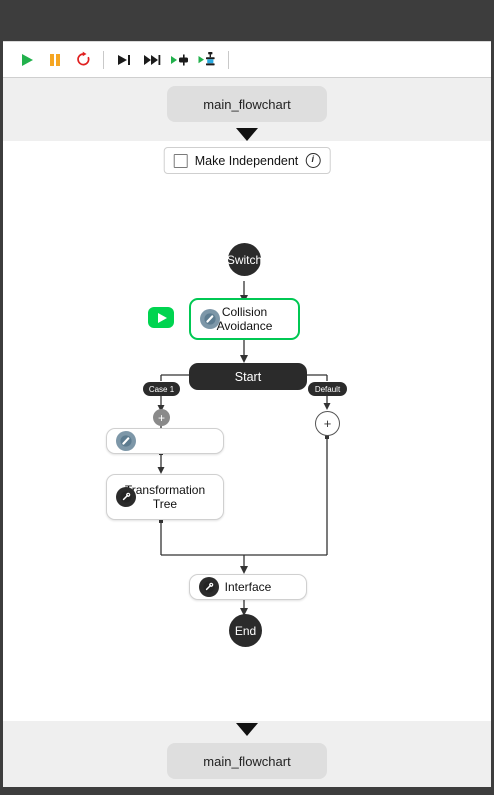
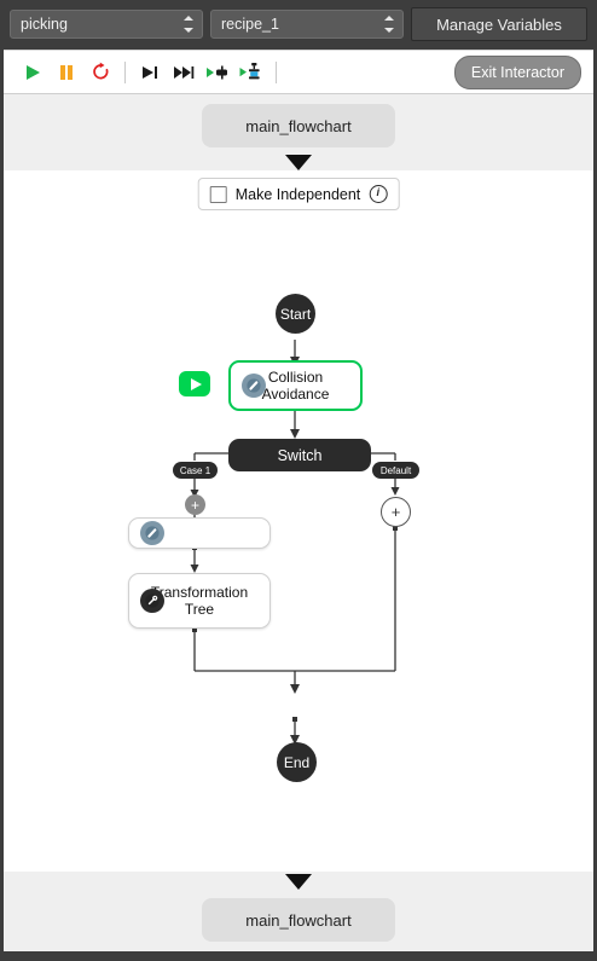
+ picking
+ recipe_1
+ Manage Variables
+ Exit Interactor
  main_flowchart
  Make Independent
  i
- Switch
+ Start
  Collision Avoidance
- Start
+ Switch
  Case 1
  Default
  +
  +
  ansformation Tree
- Interface
  End
  main_flowchart
